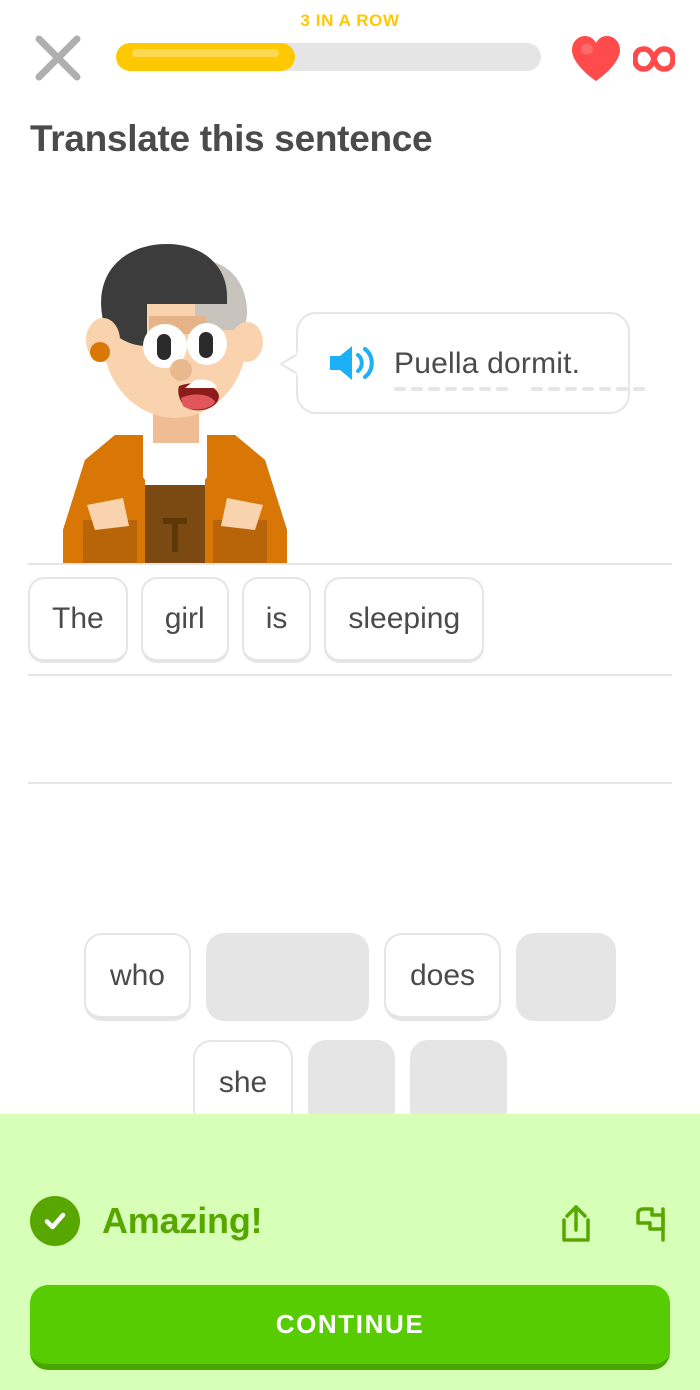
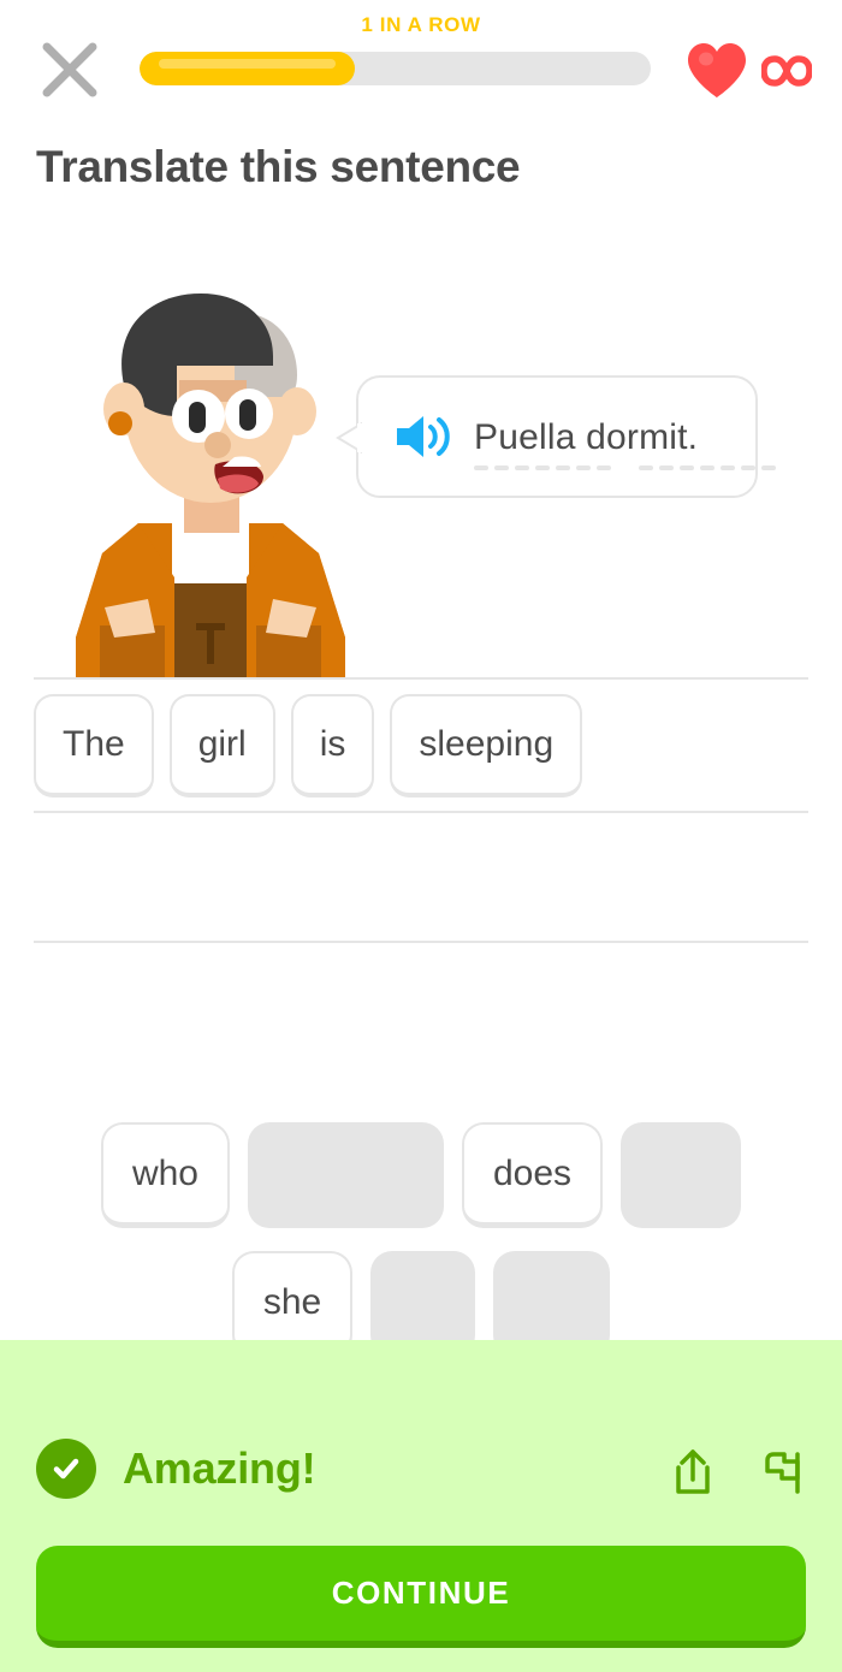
- 3 IN A ROW
+ 1 IN A ROW
  Translate this sentence
  Puella dormit.
  The
  girl
  is
  sleeping
  who
  does
  she
  Amazing!
  CONTINUE
